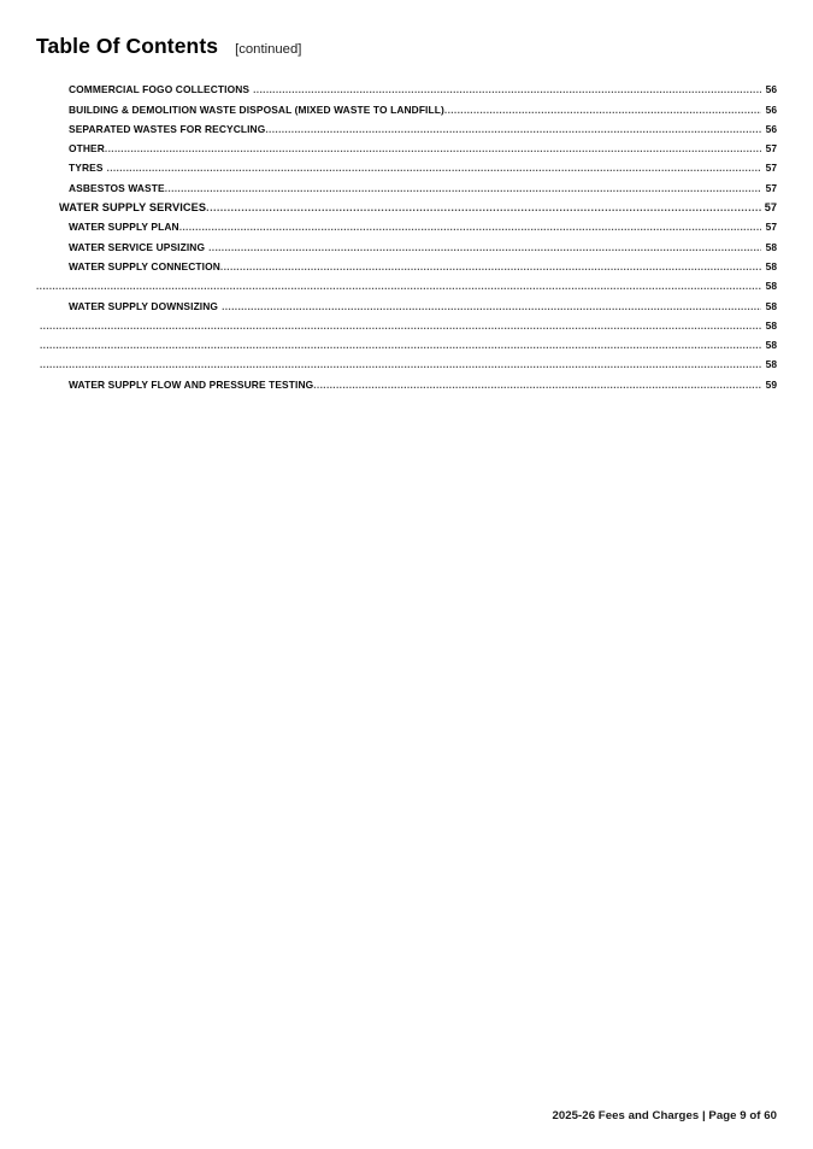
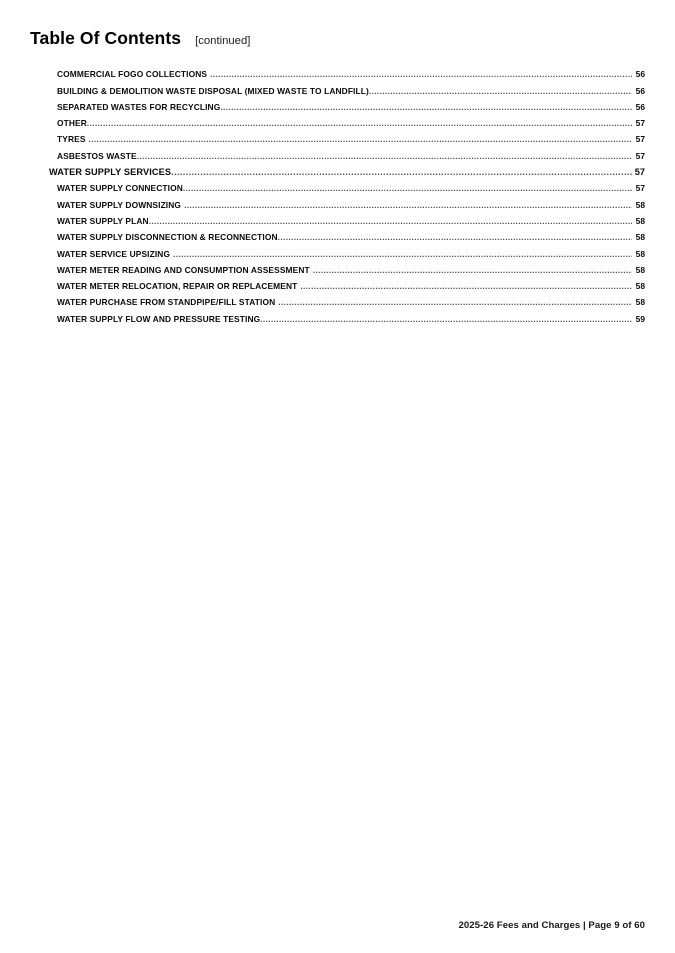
  Table Of Contents
  [continued]
  COMMERCIAL FOGO COLLECTIONS
  56
  BUILDING & DEMOLITION WASTE DISPOSAL (MIXED WASTE TO LANDFILL)
  56
  SEPARATED WASTES FOR RECYCLING
  56
  OTHER
  57
  TYRES
  57
  ASBESTOS WASTE
  57
  WATER SUPPLY SERVICES
  57
- WATER SUPPLY PLAN
+ WATER SUPPLY CONNECTION
  57
- WATER SERVICE UPSIZING
+ WATER SUPPLY DOWNSIZING
  58
- WATER SUPPLY CONNECTION
+ WATER SUPPLY PLAN
  58
+ WATER SUPPLY DISCONNECTION & RECONNECTION
  58
- WATER SUPPLY DOWNSIZING
+ WATER SERVICE UPSIZING
  58
+ WATER METER READING AND CONSUMPTION ASSESSMENT
  58
+ WATER METER RELOCATION, REPAIR OR REPLACEMENT
  58
+ WATER PURCHASE FROM STANDPIPE/FILL STATION
  58
  WATER SUPPLY FLOW AND PRESSURE TESTING
  59
  2025-26 Fees and Charges | Page 9 of 60
